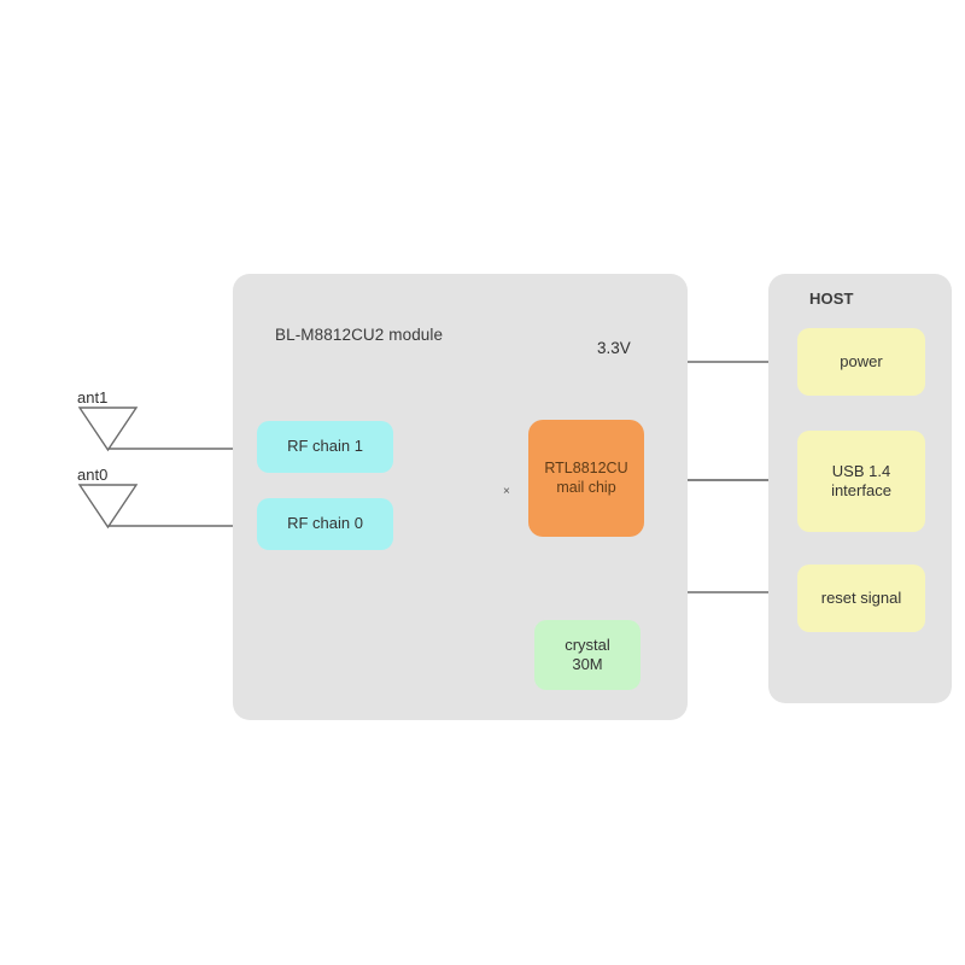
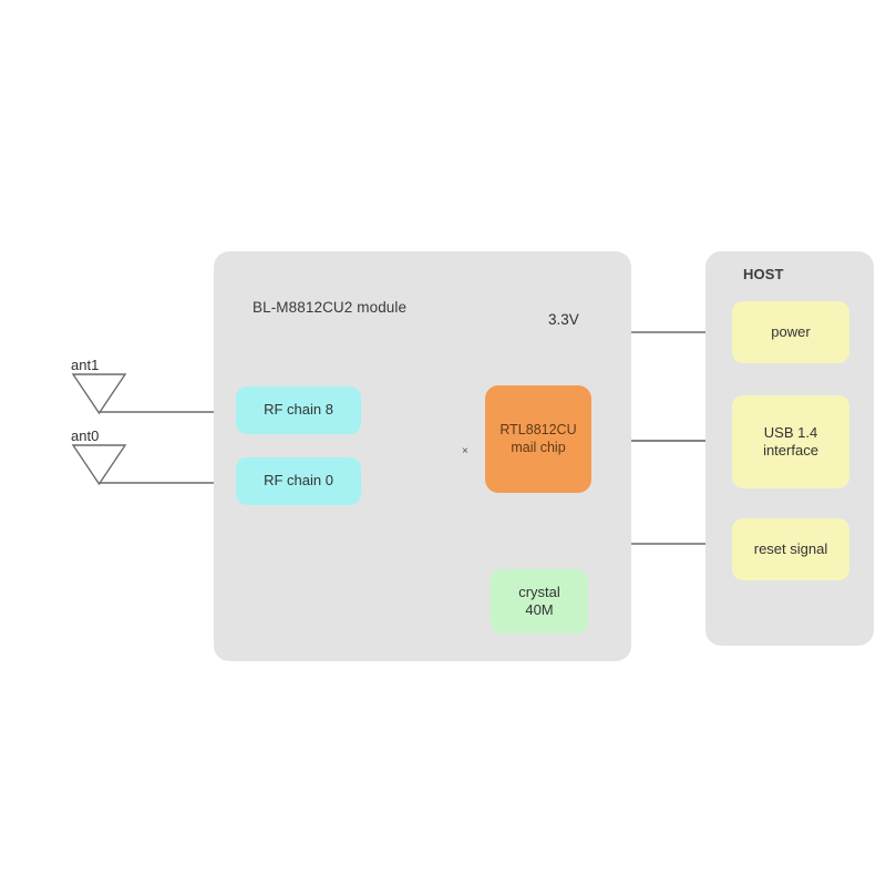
  BL-M8812CU2 module
  HOST
- RF chain 1
+ RF chain 8
  RF chain 0
  RTL8812CU
  mail chip
  crystal
- 30M
+ 40M
  power
  USB 1.4
  interface
  reset signal
  ant1
  ant0
  3.3V
  ×
